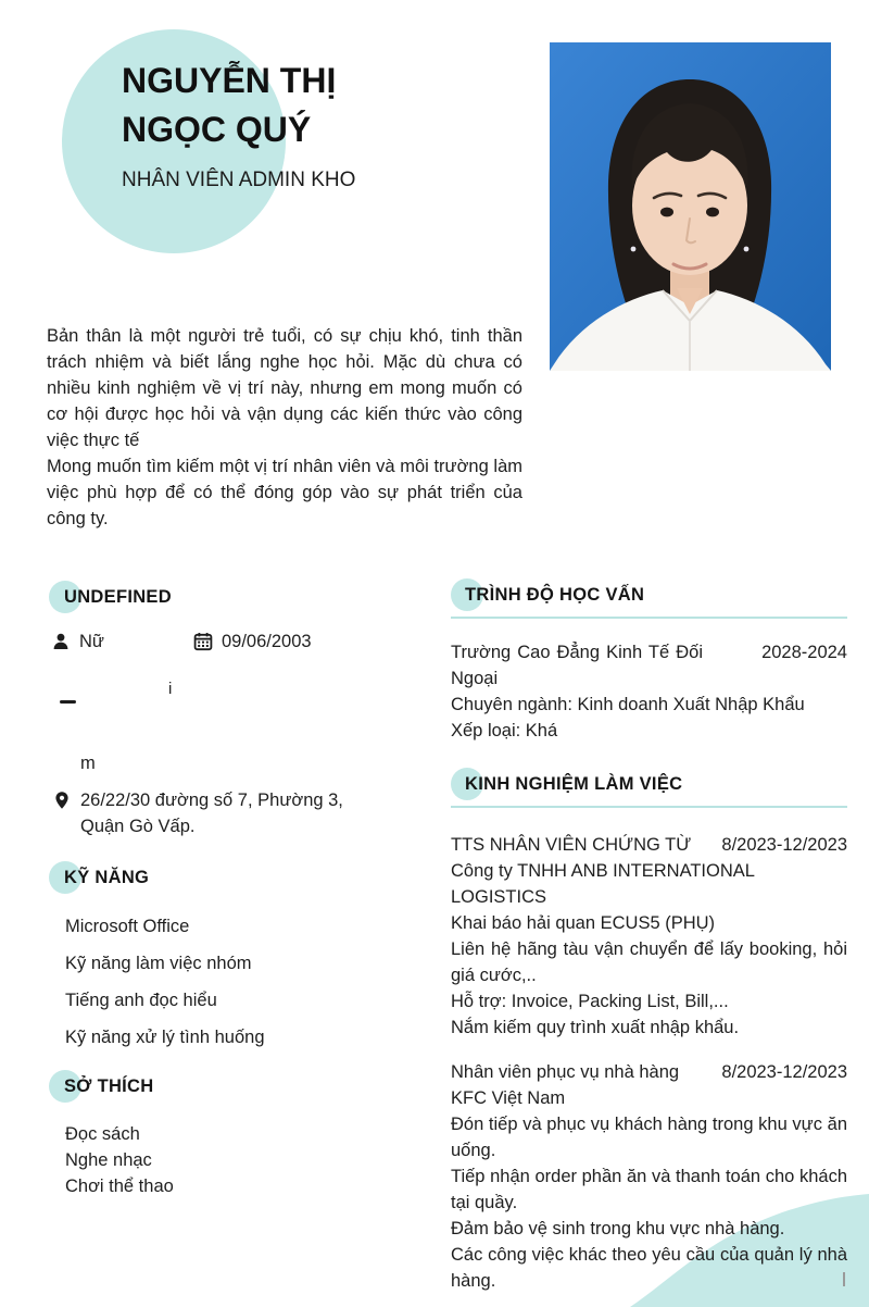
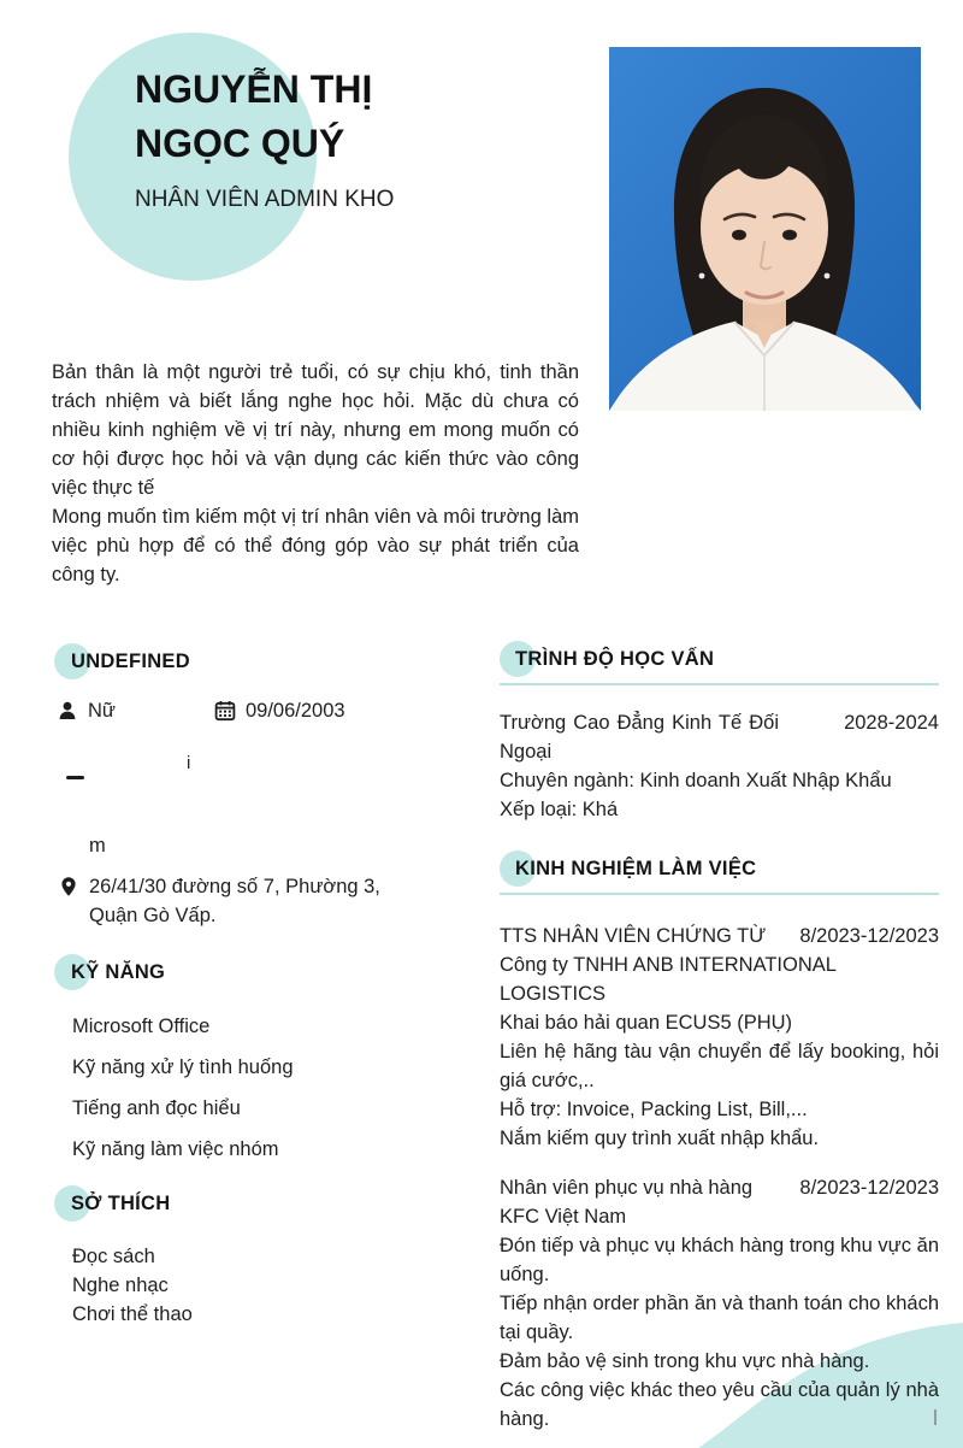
  NGUYỄN THỊ NGỌC QUÝ
  NHÂN VIÊN ADMIN KHO
  Bản thân là một người trẻ tuổi, có sự chịu khó, tinh thần trách nhiệm và biết lắng nghe học hỏi. Mặc dù chưa có nhiều kinh nghiệm về vị trí này, nhưng em mong muốn có cơ hội được học hỏi và vận dụng các kiến thức vào công việc thực tế
  Mong muốn tìm kiếm một vị trí nhân viên và môi trường làm việc phù hợp để có thể đóng góp vào sự phát triển của công ty.
  UNDEFINED
  Nữ
  09/06/2003
  i
  m
- 26/22/30 đường số 7, Phường 3, Quận Gò Vấp.
+ 26/41/30 đường số 7, Phường 3, Quận Gò Vấp.
  KỸ NĂNG
  Microsoft Office
- Kỹ năng làm việc nhóm
+ Kỹ năng xử lý tình huống
  Tiếng anh đọc hiểu
- Kỹ năng xử lý tình huống
+ Kỹ năng làm việc nhóm
  SỞ THÍCH
  Đọc sách
  Nghe nhạc
  Chơi thể thao
  TRÌNH ĐỘ HỌC VẤN
  Trường Cao Đẳng Kinh Tế Đối Ngoại
  2028-2024
  Chuyên ngành: Kinh doanh Xuất Nhập Khẩu
  Xếp loại: Khá
  KINH NGHIỆM LÀM VIỆC
  TTS NHÂN VIÊN CHỨNG TỪ
  8/2023-12/2023
  Công ty TNHH ANB INTERNATIONAL LOGISTICS
  Khai báo hải quan ECUS5 (PHỤ)
  Liên hệ hãng tàu vận chuyển để lấy booking, hỏi giá cước,..
  Hỗ trợ: Invoice, Packing List, Bill,...
  Nắm kiếm quy trình xuất nhập khẩu.
  Nhân viên phục vụ nhà hàng
  8/2023-12/2023
  KFC Việt Nam
  Đón tiếp và phục vụ khách hàng trong khu vực ăn uống.
  Tiếp nhận order phần ăn và thanh toán cho khách tại quầy.
  Đảm bảo vệ sinh trong khu vực nhà hàng.
  Các công việc khác theo yêu cầu của quản lý nhà hàng.
